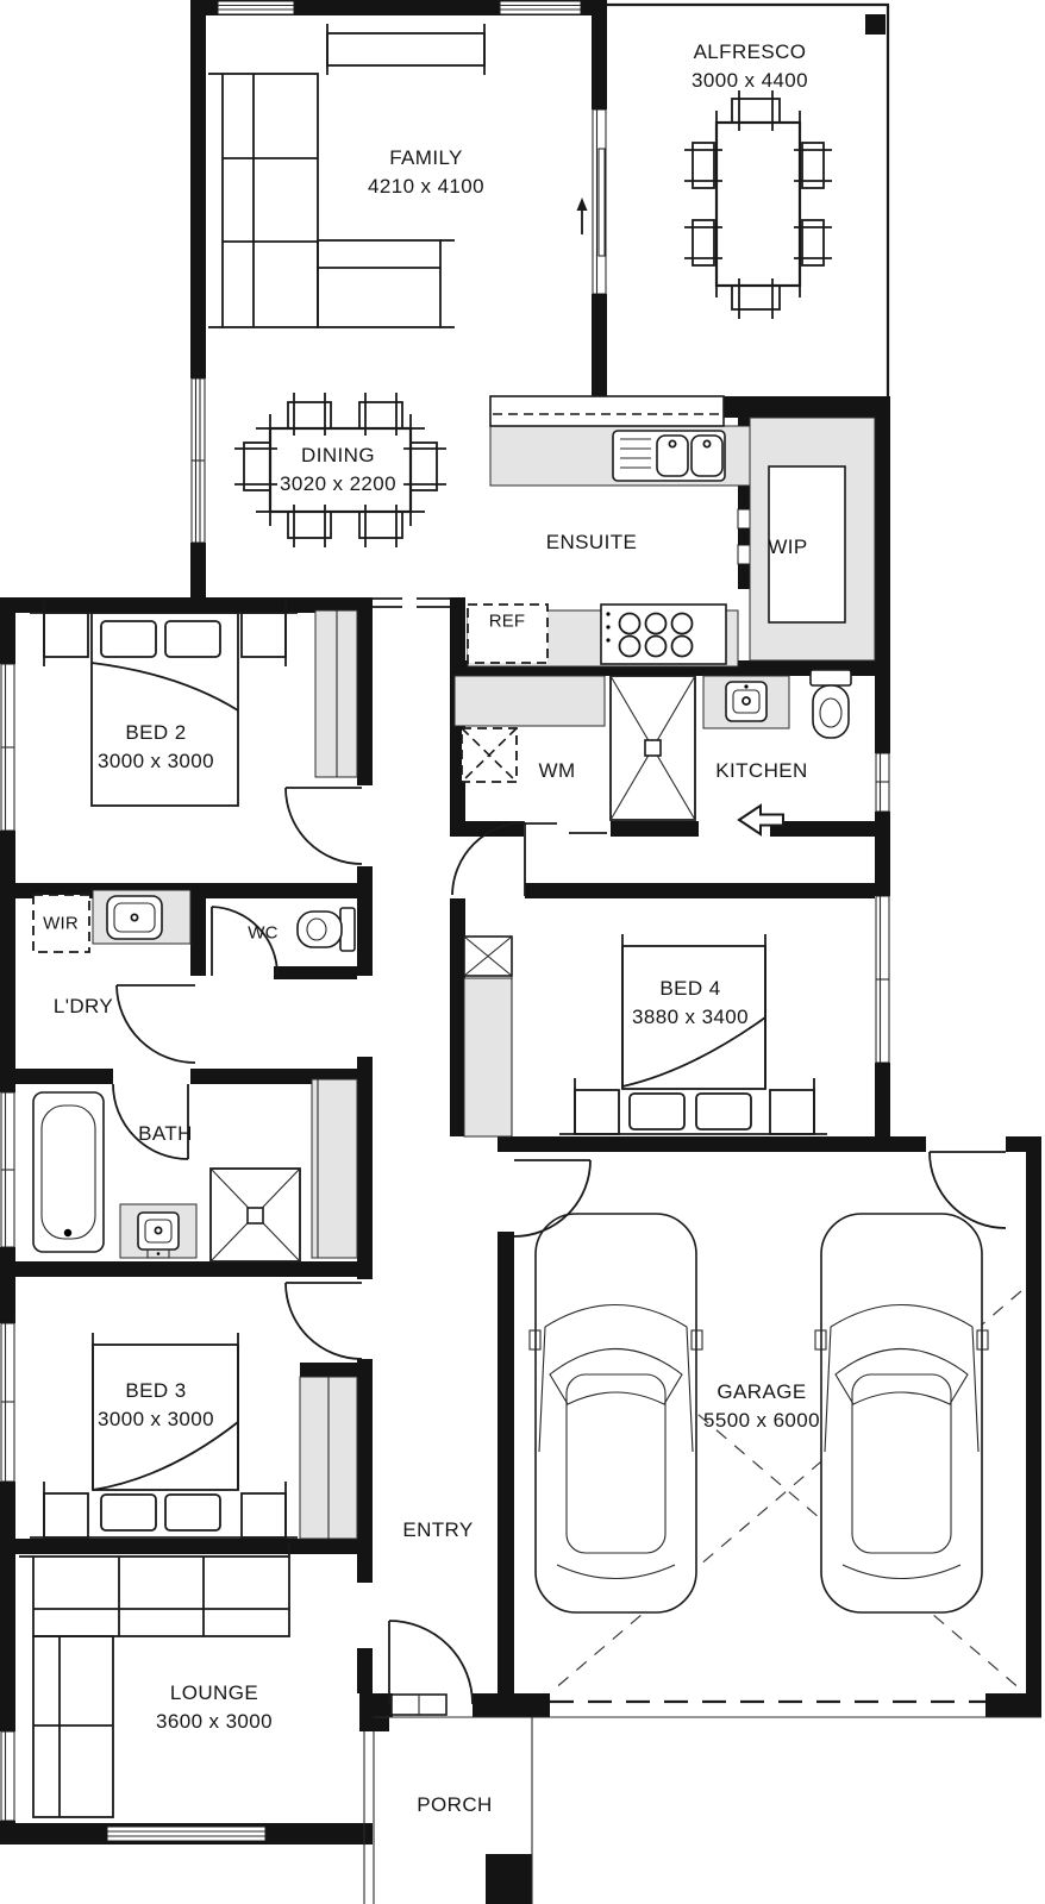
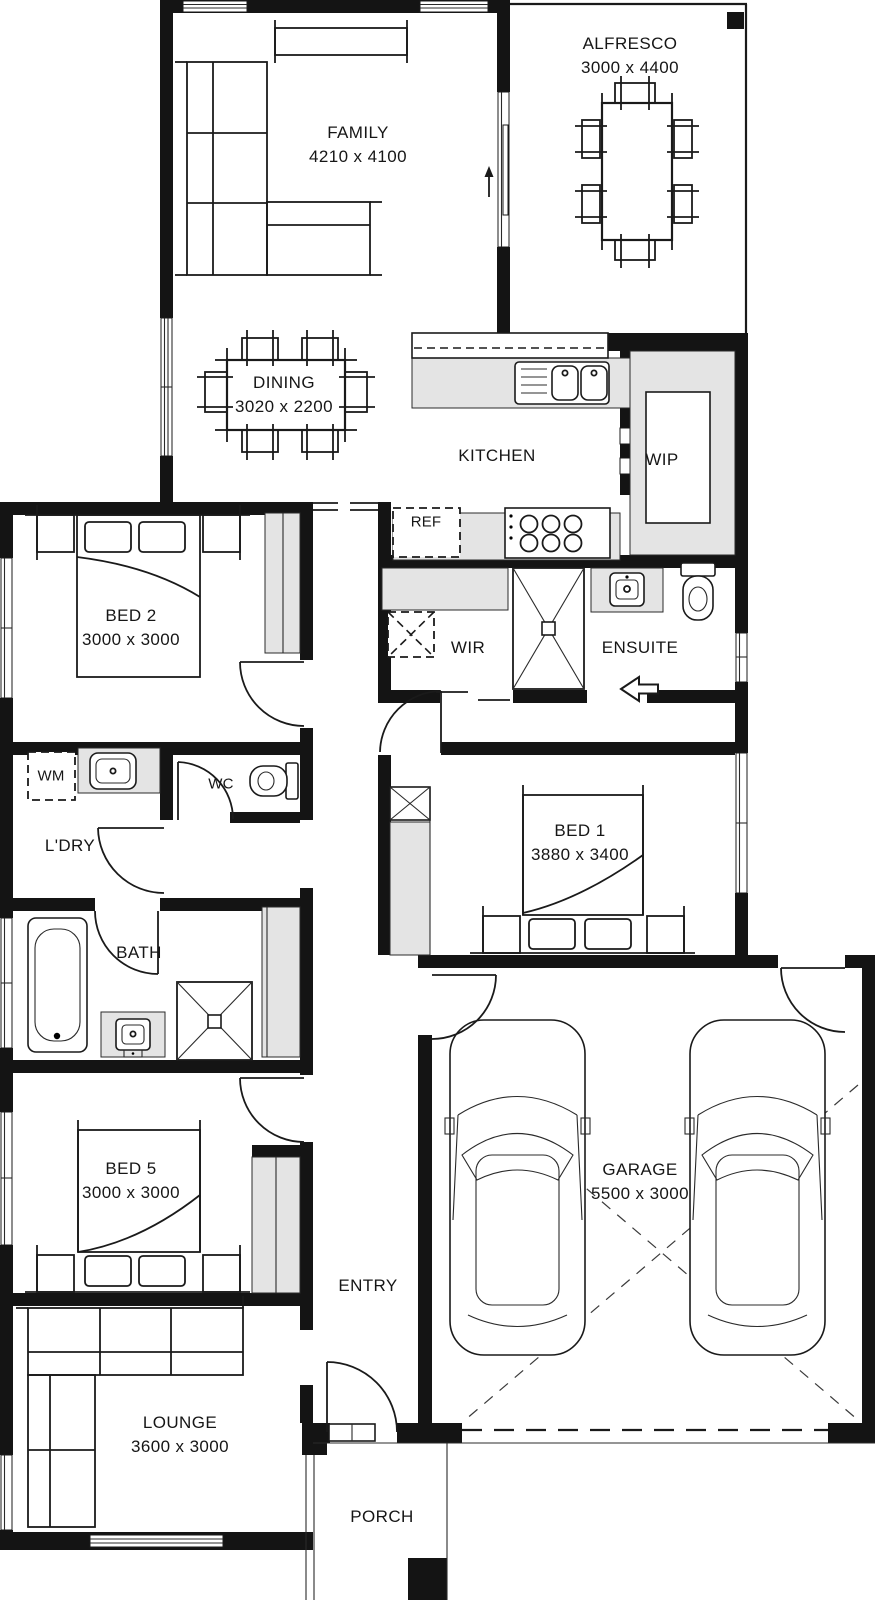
  FAMILY
  4210 x 4100
  ALFRESCO
  3000 x 4400
  DINING
  3020 x 2200
- ENSUITE
+ KITCHEN
  WIP
  REF
  BED 2
  3000 x 3000
- WM
+ WIR
- KITCHEN
+ ENSUITE
- WIR
+ WM
  WC
  L'DRY
- BED 4
+ BED 1
  3880 x 3400
  BATH
- BED 3
+ BED 5
  3000 x 3000
  ENTRY
  GARAGE
- 5500 x 6000
+ 5500 x 3000
  LOUNGE
  3600 x 3000
  PORCH
